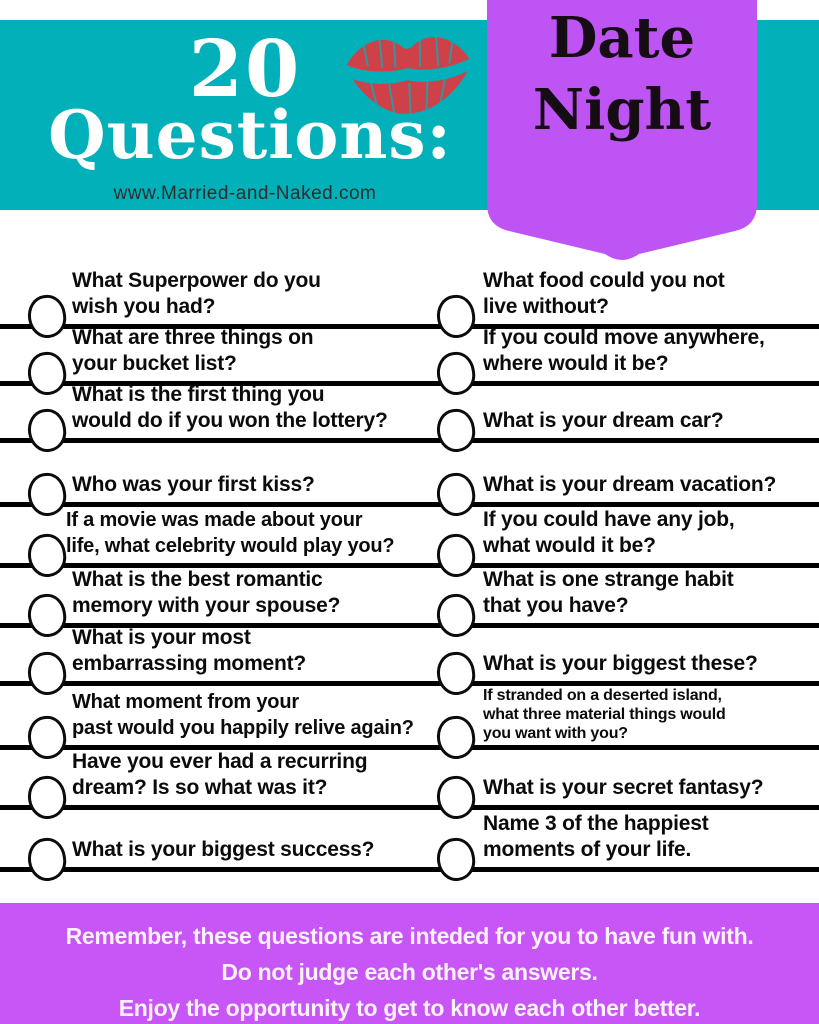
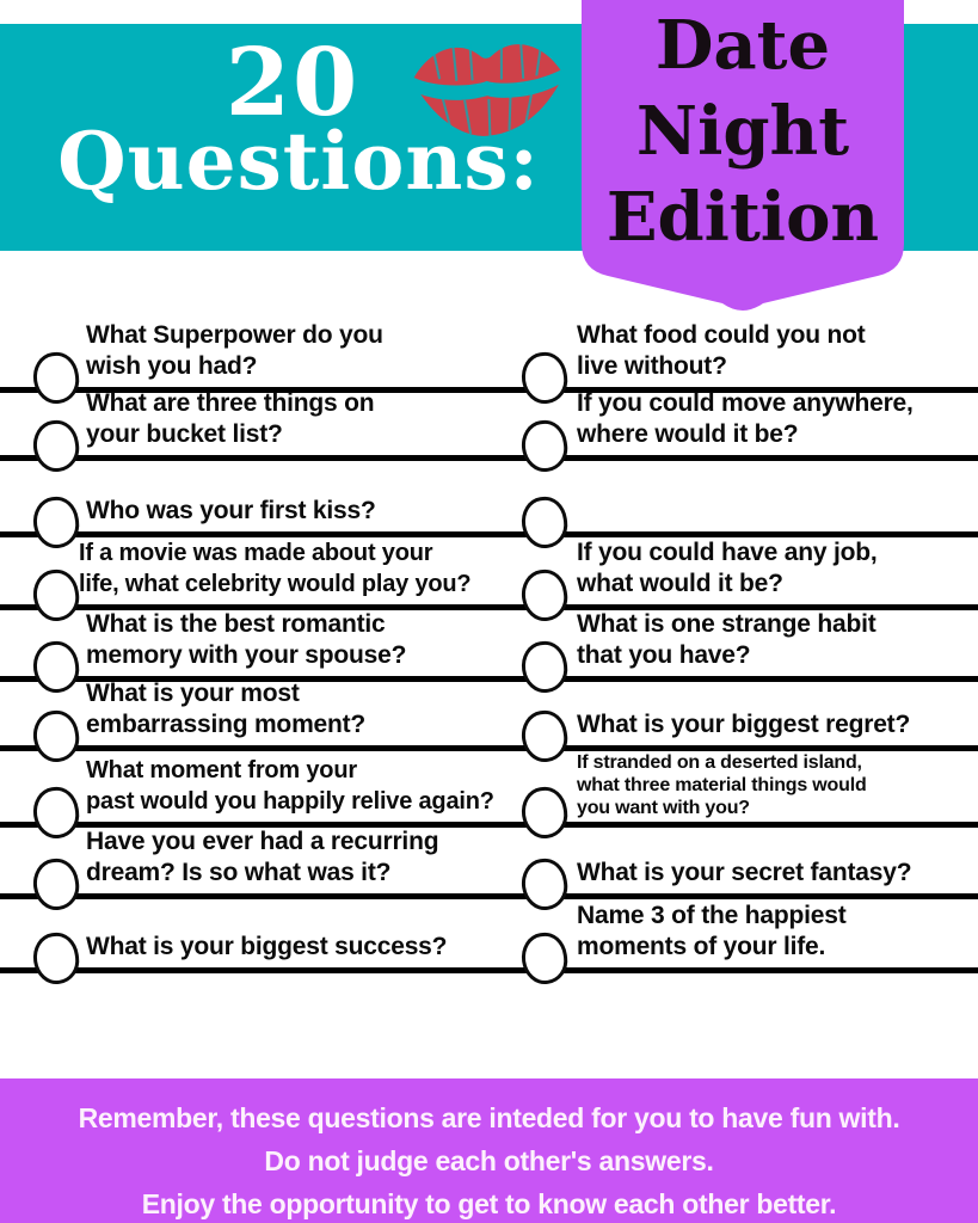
  20
  Questions:
- www.Married-and-Naked.com
  Date
  Night
+ Edition
  What Superpower do you
  wish you had?
  What food could you not
  live without?
  What are three things on
  your bucket list?
  If you could move anywhere,
  where would it be?
- What is the first thing you
- would do if you won the lottery?
- What is your dream car?
  Who was your first kiss?
- What is your dream vacation?
  If a movie was made about your
  life, what celebrity would play you?
  If you could have any job,
  what would it be?
  What is the best romantic
  memory with your spouse?
  What is one strange habit
  that you have?
  What is your most
  embarrassing moment?
- What is your biggest these?
+ What is your biggest regret?
  What moment from your
  past would you happily relive again?
  If stranded on a deserted island,
  what three material things would
  you want with you?
  Have you ever had a recurring
  dream? Is so what was it?
  What is your secret fantasy?
  What is your biggest success?
  Name 3 of the happiest
  moments of your life.
  Remember, these questions are inteded for you to have fun with.
  Do not judge each other's answers.
  Enjoy the opportunity to get to know each other better.
